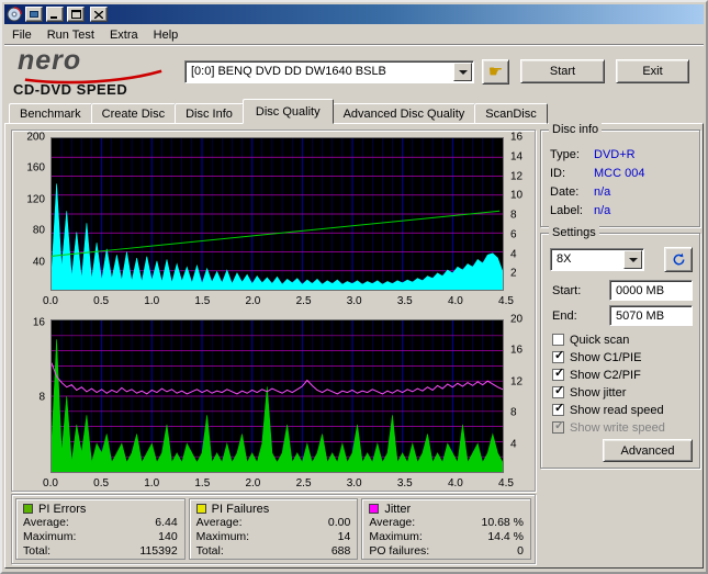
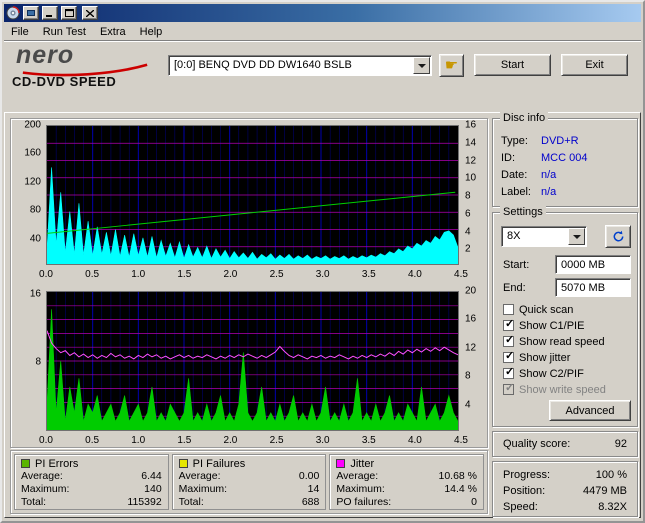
  File
  Run Test
  Extra
  Help
  nero
  CD-DVD SPEED
  [0:0] BENQ DVD DD DW1640 BSLB
  ☛
  Start
  Exit
- Benchmark
- Create Disc
- Disc Info
- Disc Quality
- Advanced Disc Quality
- ScanDisc
  200
  160
  120
  80
  40
  16
  14
  12
  10
  8
  6
  4
  2
  0.0
  0.5
  1.0
  1.5
  2.0
  2.5
  3.0
  3.5
  4.0
  4.5
  16
  8
  20
  16
  12
  8
  4
  0.0
  0.5
  1.0
  1.5
  2.0
  2.5
  3.0
  3.5
  4.0
  4.5
  PI Errors
  Average:
  6.44
  Maximum:
  140
  Total:
  115392
  PI Failures
  Average:
  0.00
  Maximum:
  14
  Total:
  688
  Jitter
  Average:
  10.68 %
  Maximum:
  14.4 %
  PO failures:
  0
  Disc info
  Type:
  DVD+R
  ID:
  MCC 004
  Date:
  n/a
  Label:
  n/a
  Settings
  8X
  Start:
  0000 MB
  End:
  5070 MB
  Quick scan
  Show C1/PIE
- Show C2/PIF
+ Show read speed
  Show jitter
- Show read speed
+ Show C2/PIF
  Show write speed
  Advanced
+ Quality score:
+ 92
+ Progress:
+ 100 %
+ Position:
+ 4479 MB
+ Speed:
+ 8.32X
